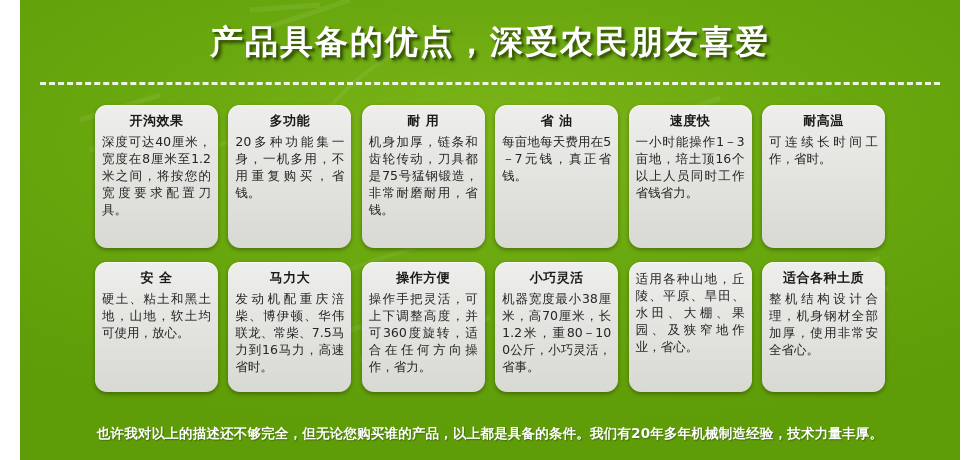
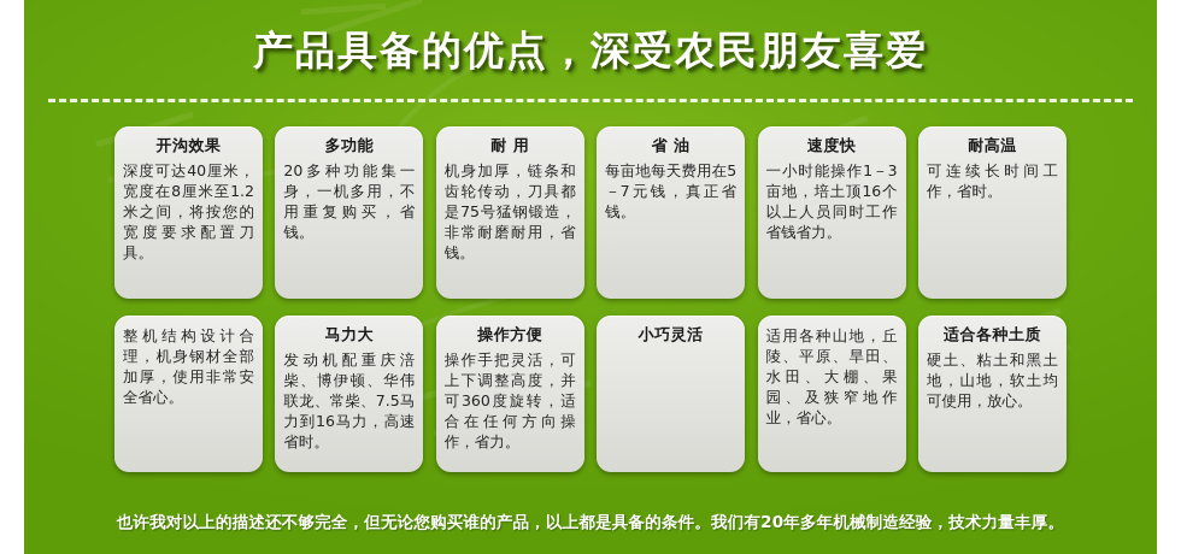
  产品具备的优点，深受农民朋友喜爱
  开沟效果
  深度可达40厘米，宽度在8厘米至1.2米之间，将按您的宽度要求配置刀具。
  多功能
  20多种功能集一身，一机多用，不用重复购买，省钱。
  耐 用
  机身加厚，链条和齿轮传动，刀具都是75号猛钢锻造，非常耐磨耐用，省钱。
  省 油
  每亩地每天费用在5－7元钱，真正省钱。
  速度快
  一小时能操作1－3亩地，培土顶16个以上人员同时工作省钱省力。
  耐高温
  可连续长时间工作，省时。
- 安 全
- 硬土、粘土和黑土地，山地，软土均可使用，放心。
+ 整机结构设计合理，机身钢材全部加厚，使用非常安全省心。
  马力大
  发动机配重庆涪柴、博伊顿、华伟联龙、常柴、7.5马力到16马力，高速省时。
  操作方便
  操作手把灵活，可上下调整高度，并可360度旋转，适合在任何方向操作，省力。
  小巧灵活
- 机器宽度最小38厘米，高70厘米，长1.2米，重80－100公斤，小巧灵活，省事。
  适用各种山地，丘陵、平原、旱田、水田、大棚、果园、及狭窄地作业，省心。
  适合各种土质
- 整机结构设计合理，机身钢材全部加厚，使用非常安全省心。
+ 硬土、粘土和黑土地，山地，软土均可使用，放心。
  也许我对以上的描述还不够完全，但无论您购买谁的产品，以上都是具备的条件。我们有20年多年机械制造经验，技术力量丰厚。
